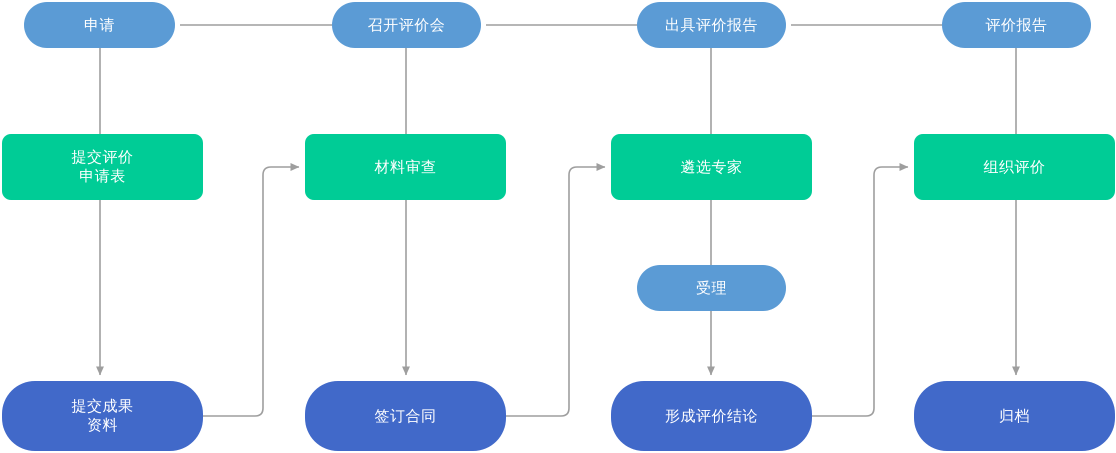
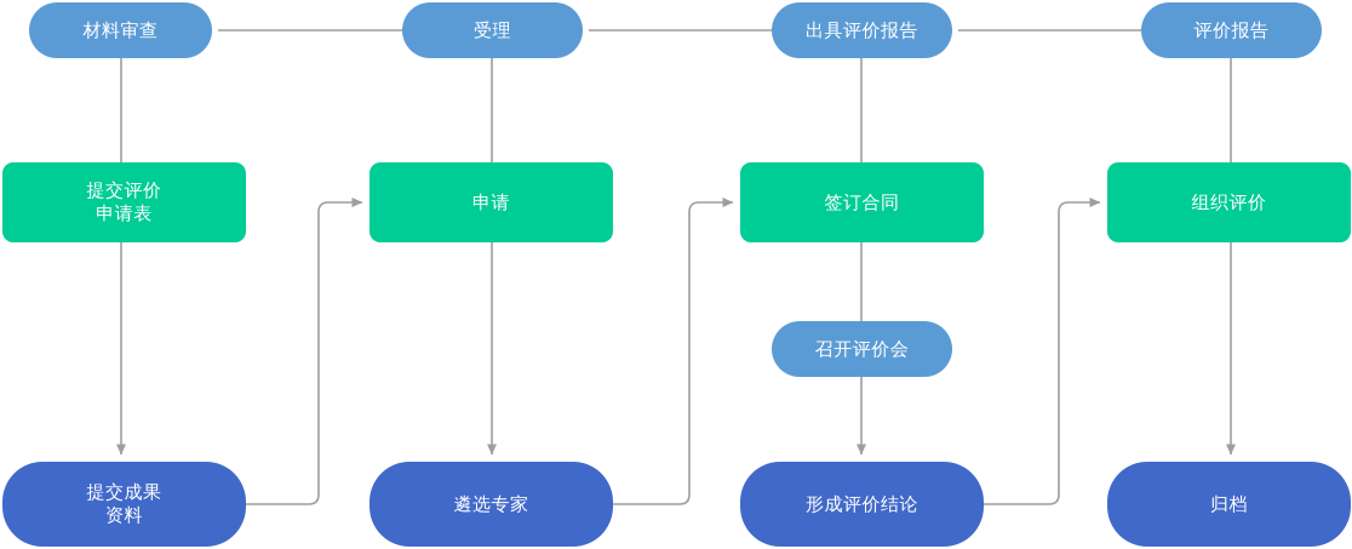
- 申请
+ 材料审查
- 召开评价会
+ 受理
  出具评价报告
  评价报告
  提交评价
  申请表
- 材料审查
+ 申请
- 遴选专家
+ 签订合同
  组织评价
- 受理
+ 召开评价会
  提交成果
  资料
- 签订合同
+ 遴选专家
  形成评价结论
  归档
